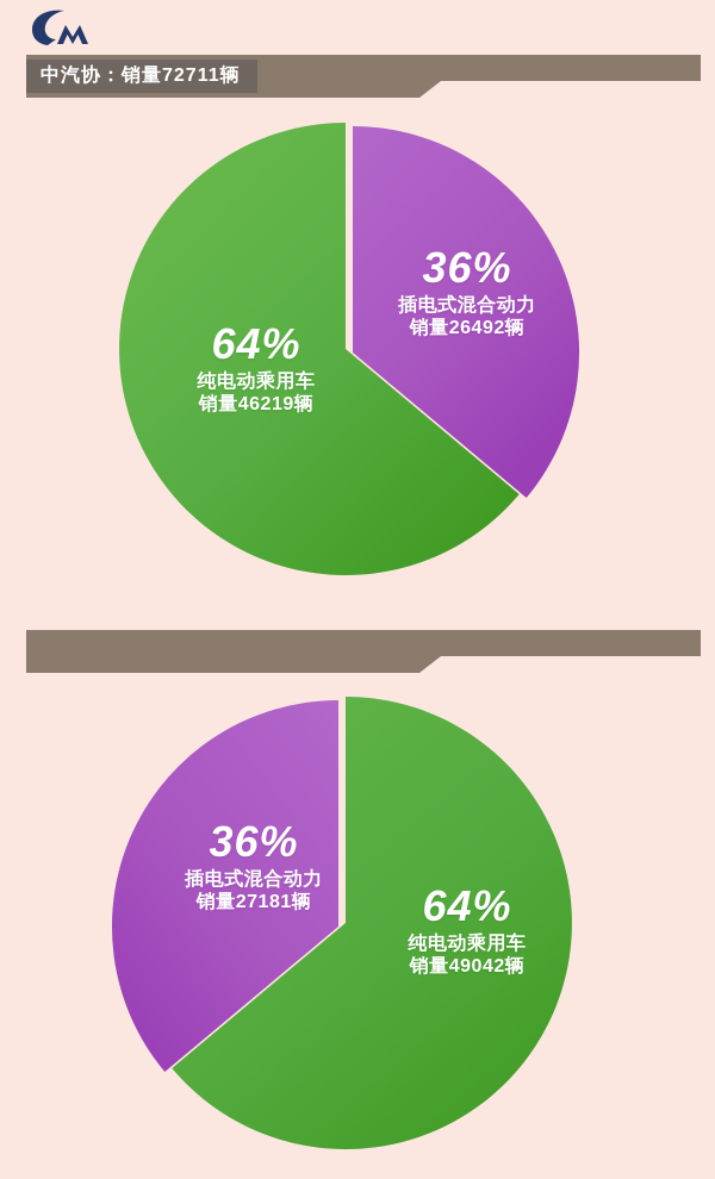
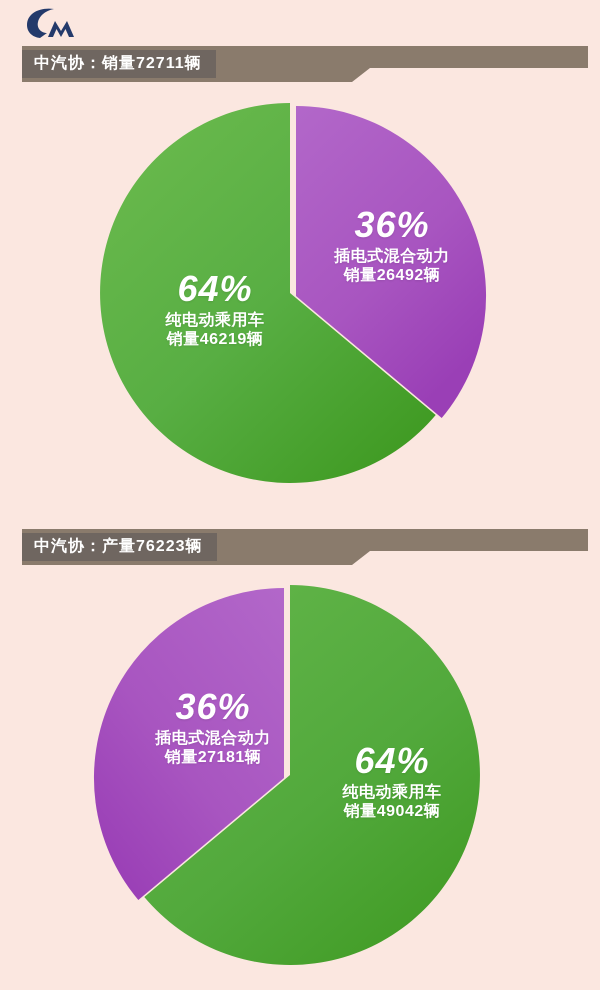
  中汽协：销量72711辆
  36%
  插电式混合动力
  销量26492辆
  64%
  纯电动乘用车
  销量46219辆
+ 中汽协：产量76223辆
  36%
  插电式混合动力
  销量27181辆
  64%
  纯电动乘用车
  销量49042辆
